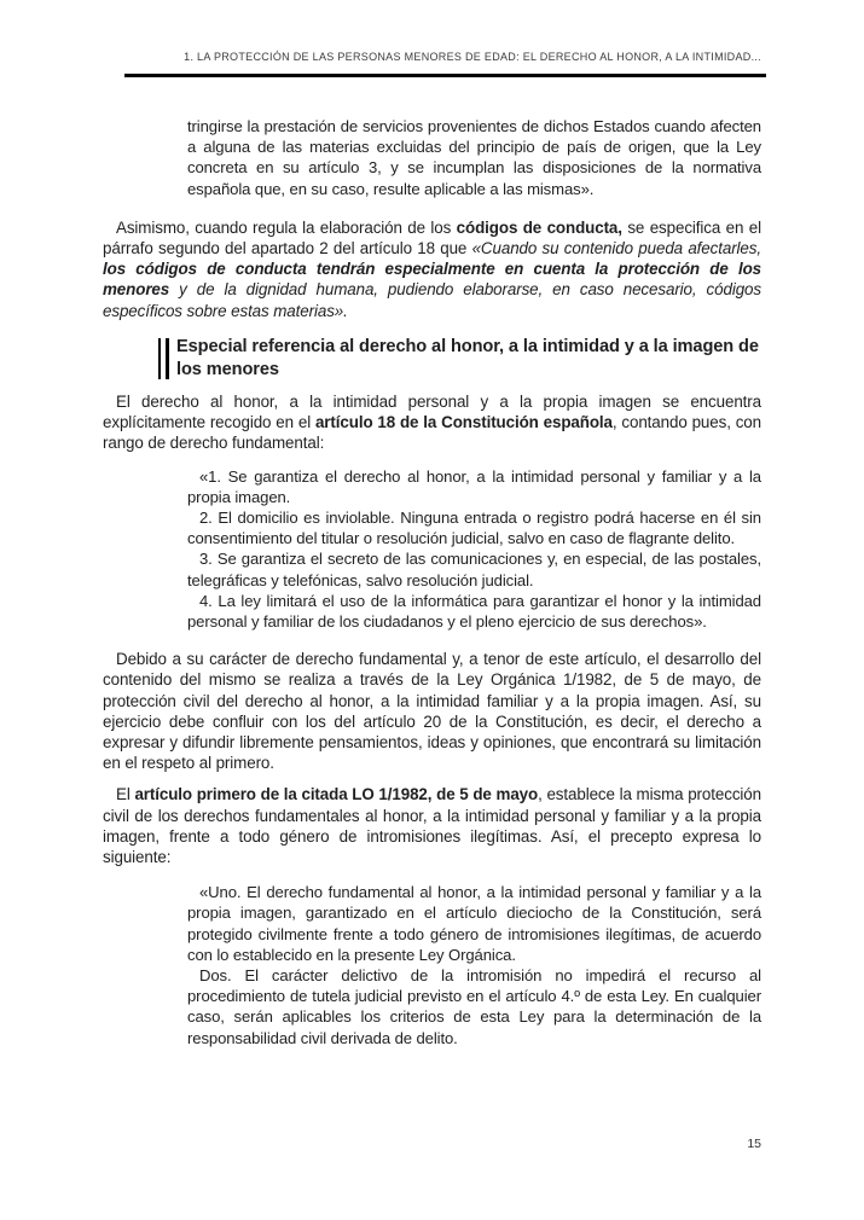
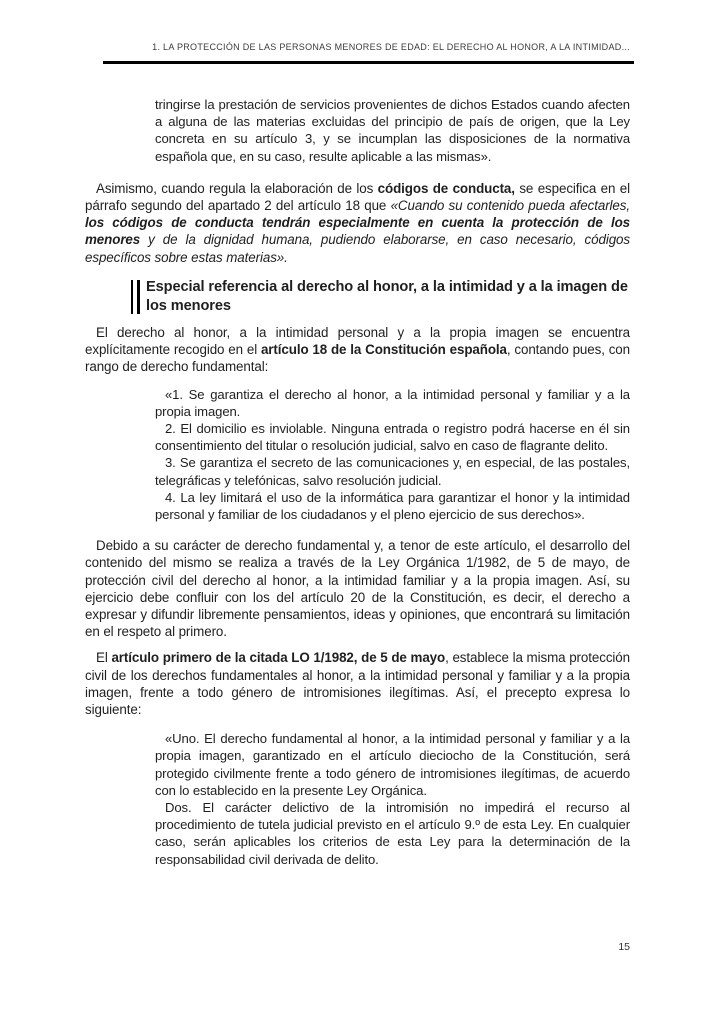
  1. LA PROTECCIÓN DE LAS PERSONAS MENORES DE EDAD: EL DERECHO AL HONOR, A LA INTIMIDAD...
  tringirse la prestación de servicios provenientes de dichos Estados cuando afecten a alguna de las materias excluidas del principio de país de origen, que la Ley concreta en su artículo 3, y se incumplan las disposiciones de la normativa española que, en su caso, resulte aplicable a las mismas».
  Asimismo, cuando regula la elaboración de los códigos de conducta, se especifica en el párrafo segundo del apartado 2 del artículo 18 que «Cuando su contenido pueda afectarles, los códigos de conducta tendrán especialmente en cuenta la protección de los menores y de la dignidad humana, pudiendo elaborarse, en caso necesario, códigos específicos sobre estas materias».
  Especial referencia al derecho al honor, a la intimidad y a la imagen de los menores
  El derecho al honor, a la intimidad personal y a la propia imagen se encuentra explícitamente recogido en el artículo 18 de la Constitución española, contando pues, con rango de derecho fundamental:
  «1. Se garantiza el derecho al honor, a la intimidad personal y familiar y a la propia imagen.
  2. El domicilio es inviolable. Ninguna entrada o registro podrá hacerse en él sin consentimiento del titular o resolución judicial, salvo en caso de flagrante delito.
  3. Se garantiza el secreto de las comunicaciones y, en especial, de las postales, telegráficas y telefónicas, salvo resolución judicial.
  4. La ley limitará el uso de la informática para garantizar el honor y la intimidad personal y familiar de los ciudadanos y el pleno ejercicio de sus derechos».
  Debido a su carácter de derecho fundamental y, a tenor de este artículo, el desarrollo del contenido del mismo se realiza a través de la Ley Orgánica 1/1982, de 5 de mayo, de protección civil del derecho al honor, a la intimidad familiar y a la propia imagen. Así, su ejercicio debe confluir con los del artículo 20 de la Constitución, es decir, el derecho a expresar y difundir libremente pensamientos, ideas y opiniones, que encontrará su limitación en el respeto al primero.
  El artículo primero de la citada LO 1/1982, de 5 de mayo, establece la misma protección civil de los derechos fundamentales al honor, a la intimidad personal y familiar y a la propia imagen, frente a todo género de intromisiones ilegítimas. Así, el precepto expresa lo siguiente:
  «Uno. El derecho fundamental al honor, a la intimidad personal y familiar y a la propia imagen, garantizado en el artículo dieciocho de la Constitución, será protegido civilmente frente a todo género de intromisiones ilegítimas, de acuerdo con lo establecido en la presente Ley Orgánica.
- Dos. El carácter delictivo de la intromisión no impedirá el recurso al procedimiento de tutela judicial previsto en el artículo 4.º de esta Ley. En cualquier caso, serán aplicables los criterios de esta Ley para la determinación de la responsabilidad civil derivada de delito.
+ Dos. El carácter delictivo de la intromisión no impedirá el recurso al procedimiento de tutela judicial previsto en el artículo 9.º de esta Ley. En cualquier caso, serán aplicables los criterios de esta Ley para la determinación de la responsabilidad civil derivada de delito.
  15
